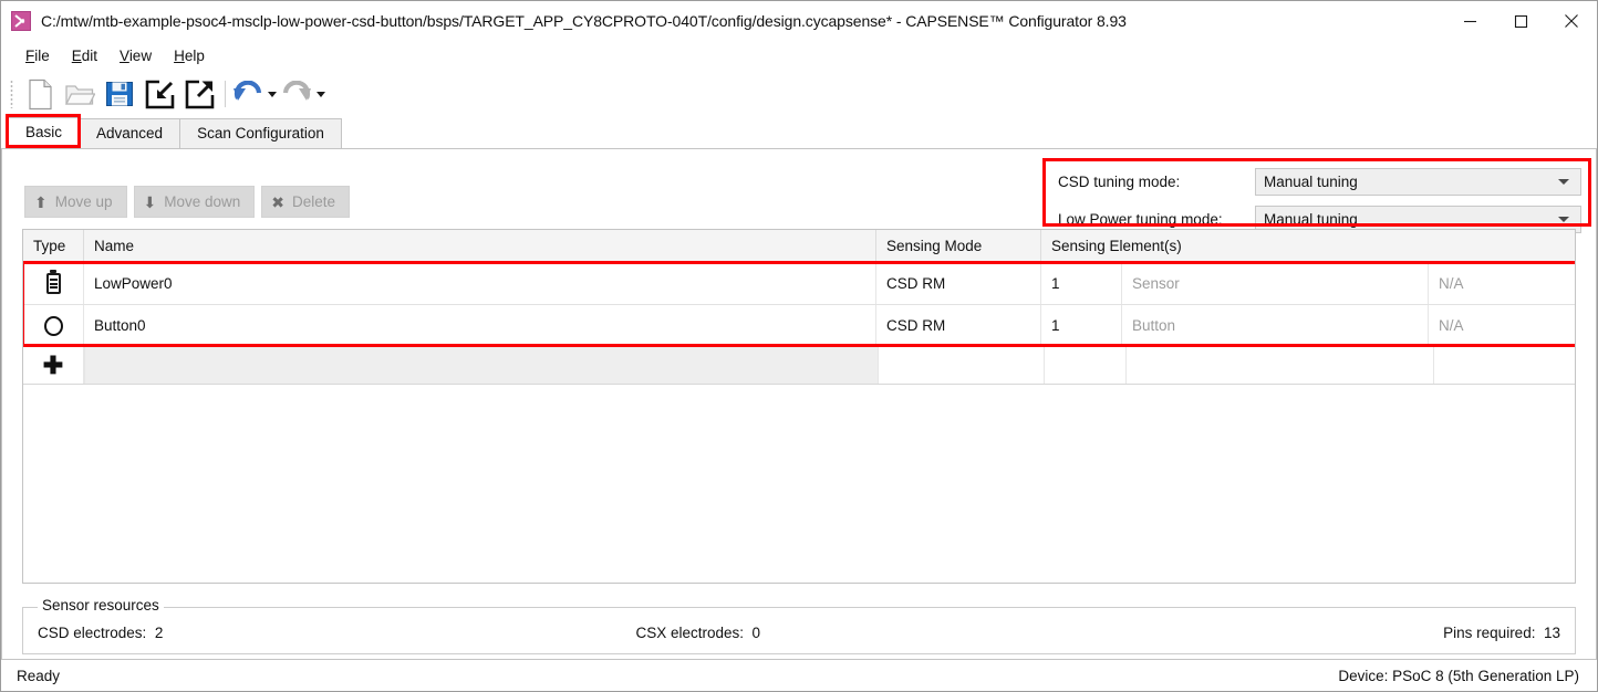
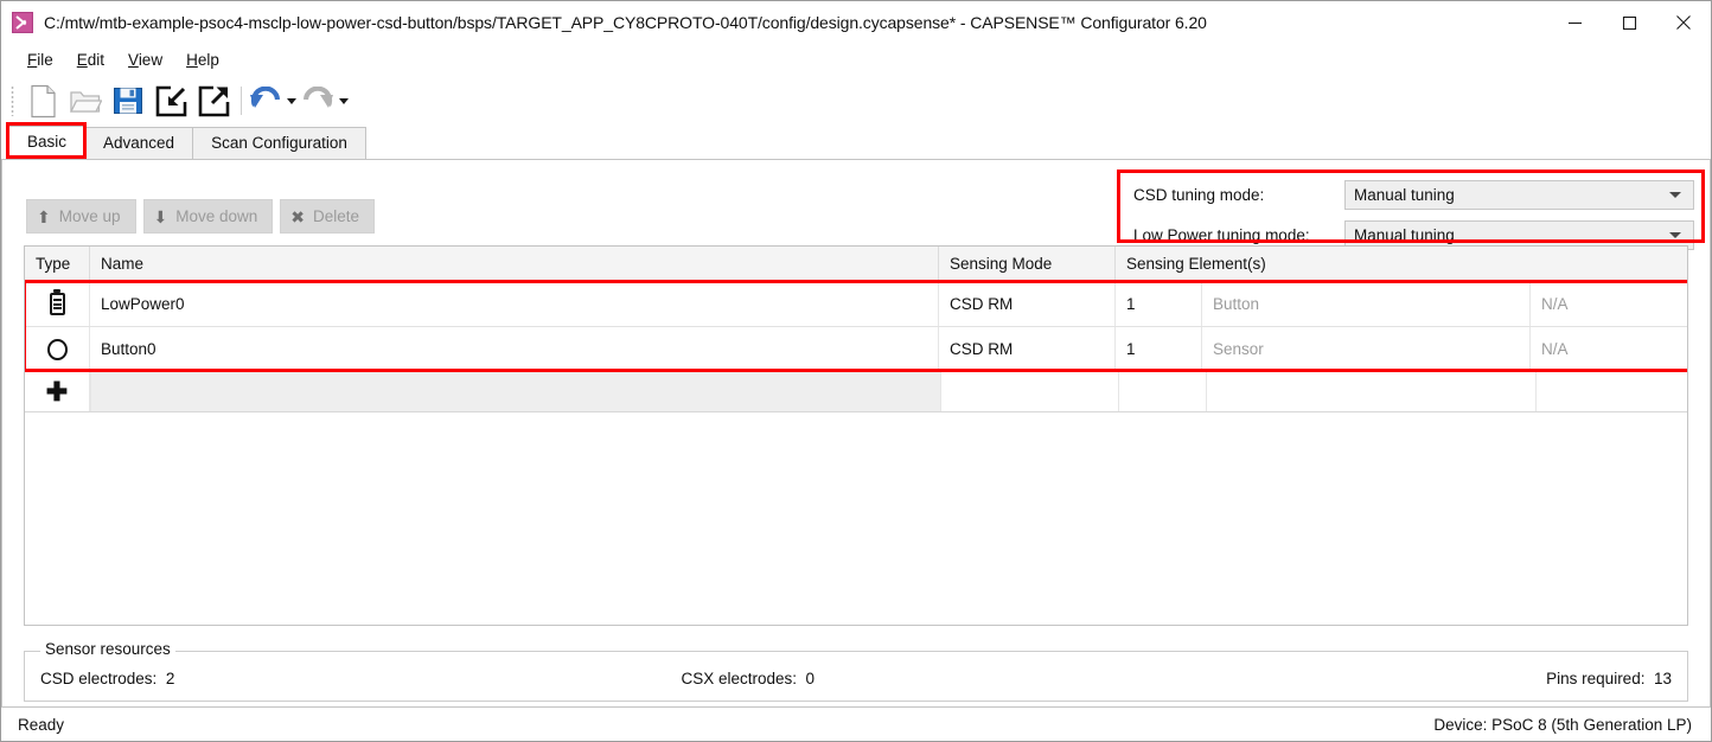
- C:/mtw/mtb-example-psoc4-msclp-low-power-csd-button/bsps/TARGET_APP_CY8CPROTO-040T/config/design.cycapsense* - CAPSENSE™ Configurator 8.93
+ C:/mtw/mtb-example-psoc4-msclp-low-power-csd-button/bsps/TARGET_APP_CY8CPROTO-040T/config/design.cycapsense* - CAPSENSE™ Configurator 6.20
  File
  Edit
  View
  Help
  Basic
  Advanced
  Scan Configuration
  ⬆
  Move up
  ⬇
  Move down
  ✖
  Delete
  CSD tuning mode:
  Manual tuning
  Low Power tuning mode:
  Manual tuning
  Type
  Name
  Sensing Mode
  Sensing Element(s)
  LowPower0
  CSD RM
  1
- Sensor
+ Button
  N/A
  Button0
  CSD RM
  1
- Button
+ Sensor
  N/A
  ✚
  Sensor resources
  CSD electrodes: 2
  CSX electrodes: 0
  Pins required: 13
  Ready
  Device: PSoC 8 (5th Generation LP)
